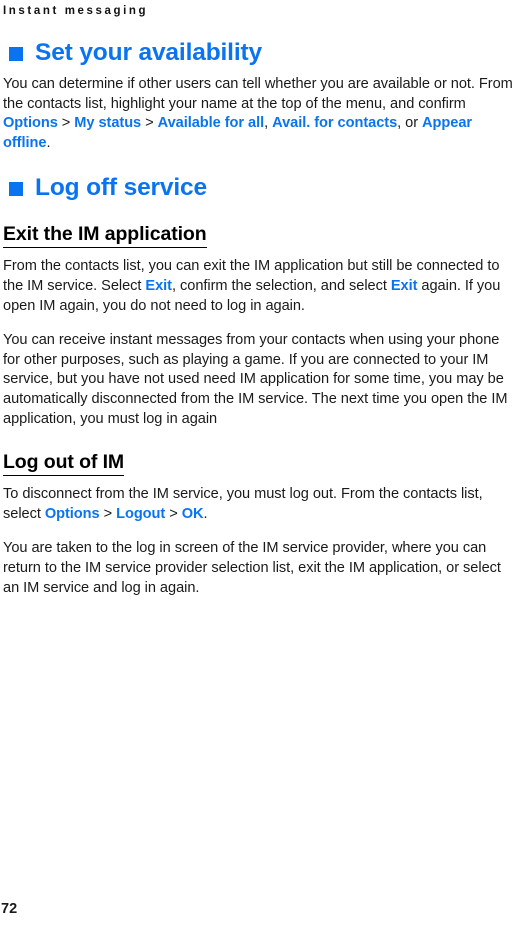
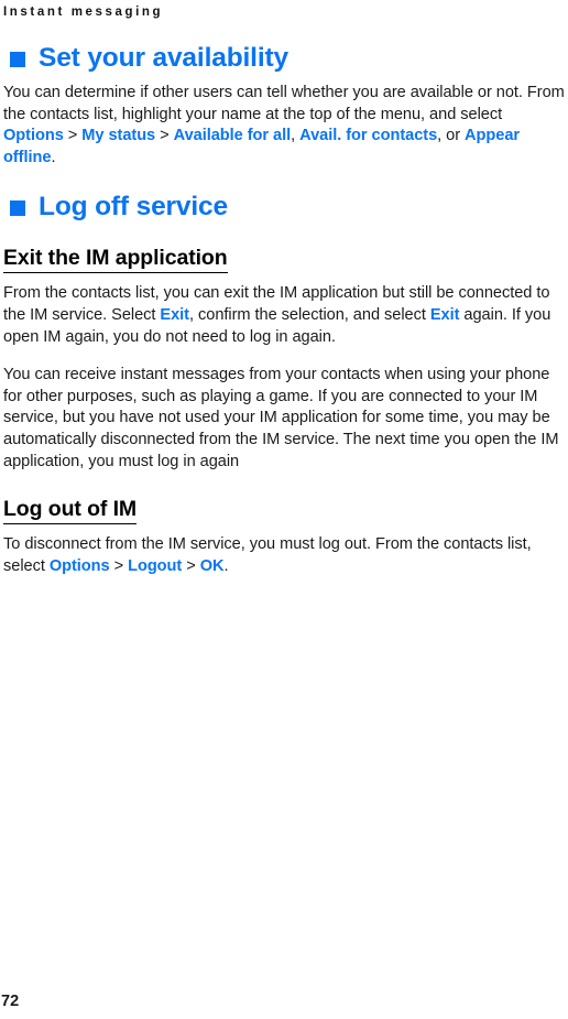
  Instant messaging
  Set your availability
- You can determine if other users can tell whether you are available or not. From the contacts list, highlight your name at the top of the menu, and confirm Options > My status > Available for all, Avail. for contacts, or Appear offline.
+ You can determine if other users can tell whether you are available or not. From the contacts list, highlight your name at the top of the menu, and select Options > My status > Available for all, Avail. for contacts, or Appear offline.
  Log off service
  Exit the IM application
  From the contacts list, you can exit the IM application but still be connected to the IM service. Select Exit, confirm the selection, and select Exit again. If you open IM again, you do not need to log in again.
- You can receive instant messages from your contacts when using your phone for other purposes, such as playing a game. If you are connected to your IM service, but you have not used need IM application for some time, you may be automatically disconnected from the IM service. The next time you open the IM application, you must log in again
+ You can receive instant messages from your contacts when using your phone for other purposes, such as playing a game. If you are connected to your IM service, but you have not used your IM application for some time, you may be automatically disconnected from the IM service. The next time you open the IM application, you must log in again
  Log out of IM
  To disconnect from the IM service, you must log out. From the contacts list, select Options > Logout > OK.
- You are taken to the log in screen of the IM service provider, where you can return to the IM service provider selection list, exit the IM application, or select an IM service and log in again.
  72
